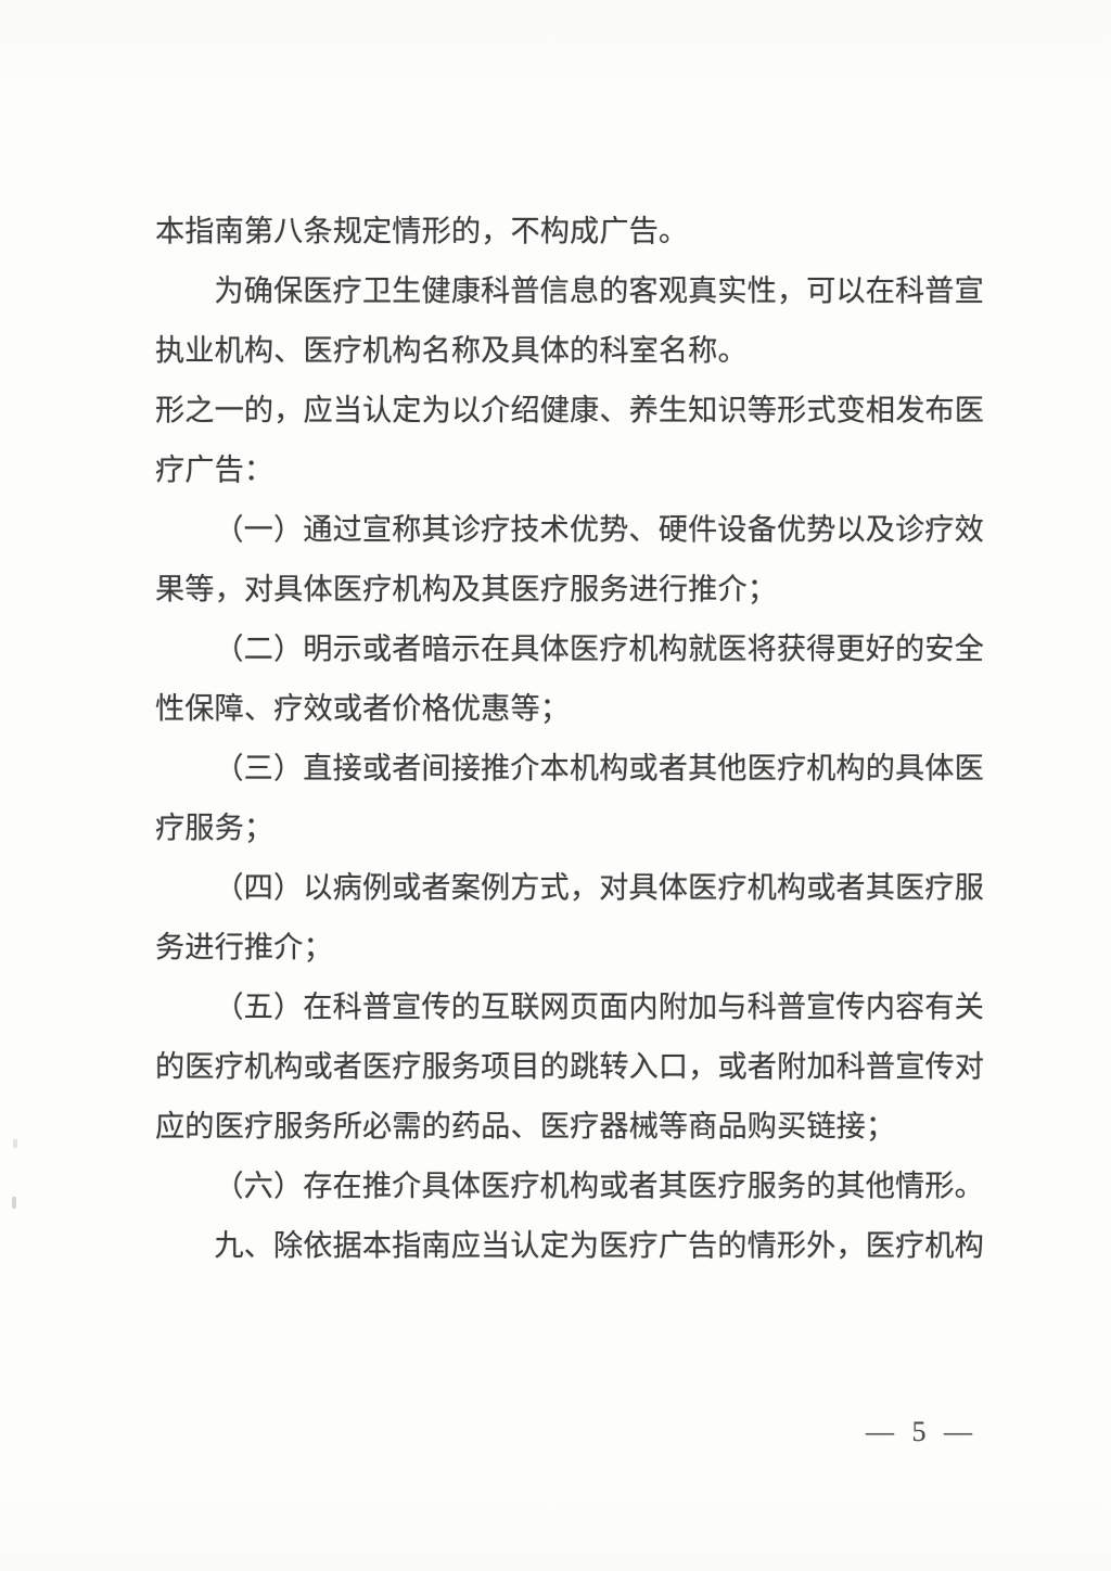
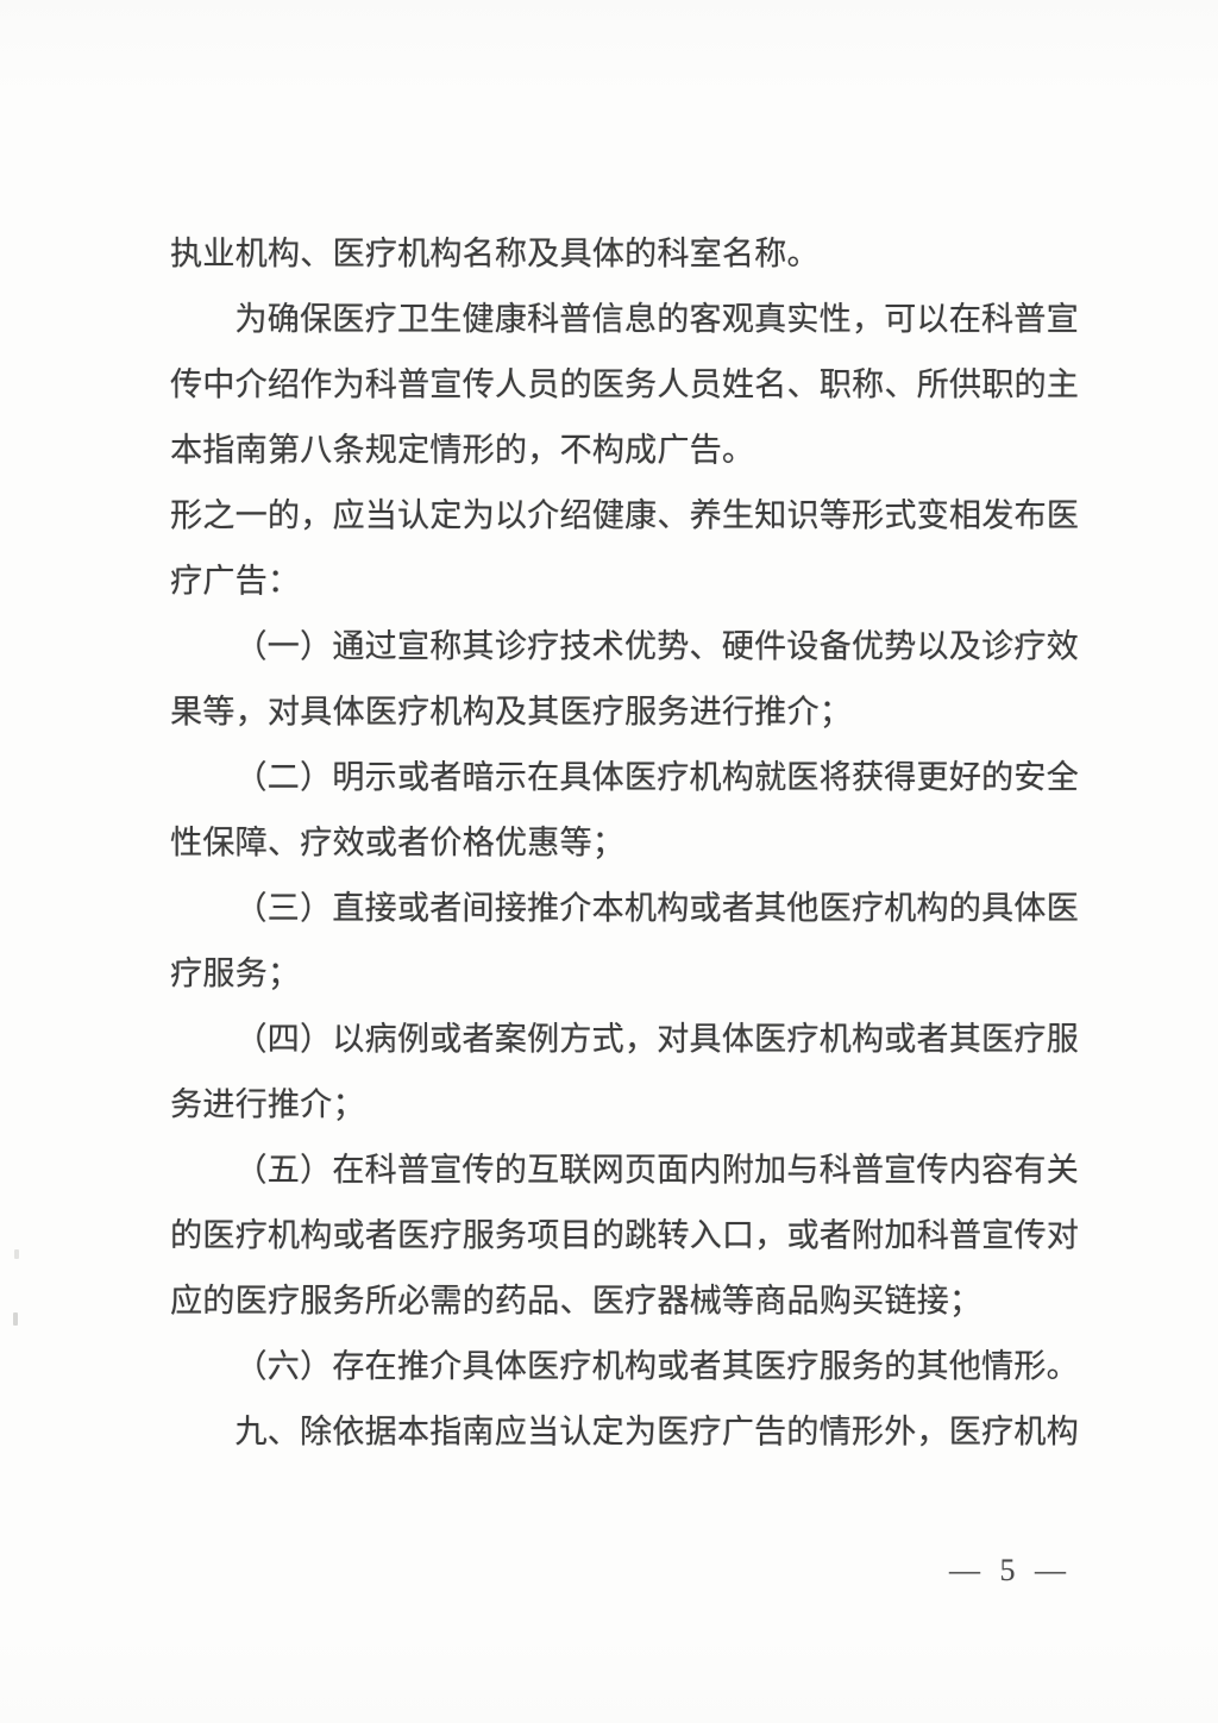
- 本指南第八条规定情形的，不构成广告。
+ 执业机构、医疗机构名称及具体的科室名称。
  为确保医疗卫生健康科普信息的客观真实性，可以在科普宣
+ 传中介绍作为科普宣传人员的医务人员姓名、职称、所供职的主
- 执业机构、医疗机构名称及具体的科室名称。
+ 本指南第八条规定情形的，不构成广告。
  形之一的，应当认定为以介绍健康、养生知识等形式变相发布医
  疗广告：
  （一）通过宣称其诊疗技术优势、硬件设备优势以及诊疗效
  果等，对具体医疗机构及其医疗服务进行推介；
  （二）明示或者暗示在具体医疗机构就医将获得更好的安全
  性保障、疗效或者价格优惠等；
  （三）直接或者间接推介本机构或者其他医疗机构的具体医
  疗服务；
  （四）以病例或者案例方式，对具体医疗机构或者其医疗服
  务进行推介；
  （五）在科普宣传的互联网页面内附加与科普宣传内容有关
  的医疗机构或者医疗服务项目的跳转入口，或者附加科普宣传对
  应的医疗服务所必需的药品、医疗器械等商品购买链接；
  （六）存在推介具体医疗机构或者其医疗服务的其他情形。
  九、除依据本指南应当认定为医疗广告的情形外，医疗机构
  — 5 —
